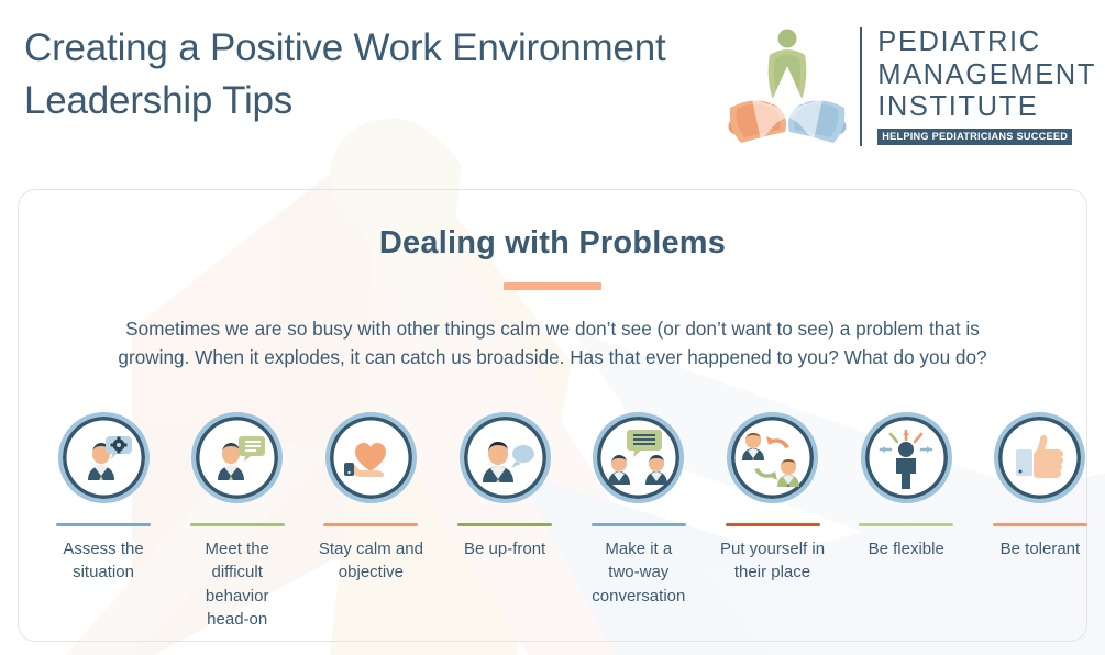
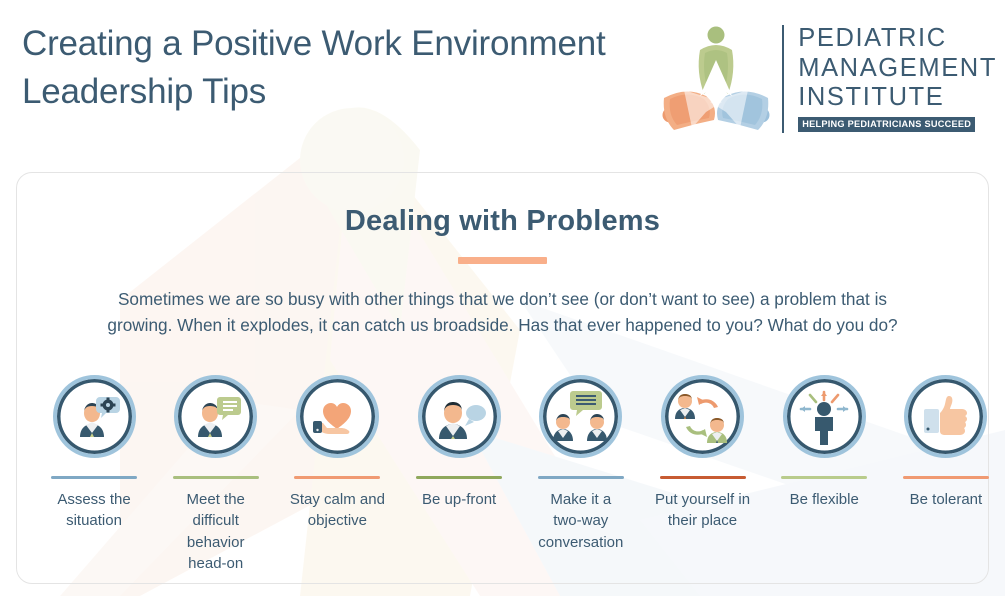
  Creating a Positive Work Environment
  Leadership Tips
  PEDIATRIC
  MANAGEMENT
  INSTITUTE
  HELPING PEDIATRICIANS SUCCEED
  Dealing with Problems
- Sometimes we are so busy with other things calm we don’t see (or don’t want to see) a problem that is growing. When it explodes, it can catch us broadside. Has that ever happened to you? What do you do?
+ Sometimes we are so busy with other things that we don’t see (or don’t want to see) a problem that is growing. When it explodes, it can catch us broadside. Has that ever happened to you? What do you do?
  Assess the
  situation
  Meet the
  difficult
  behavior
  head-on
  Stay calm and
  objective
  Be up-front
  Make it a
  two-way
  conversation
  Put yourself in
  their place
  Be flexible
  Be tolerant
